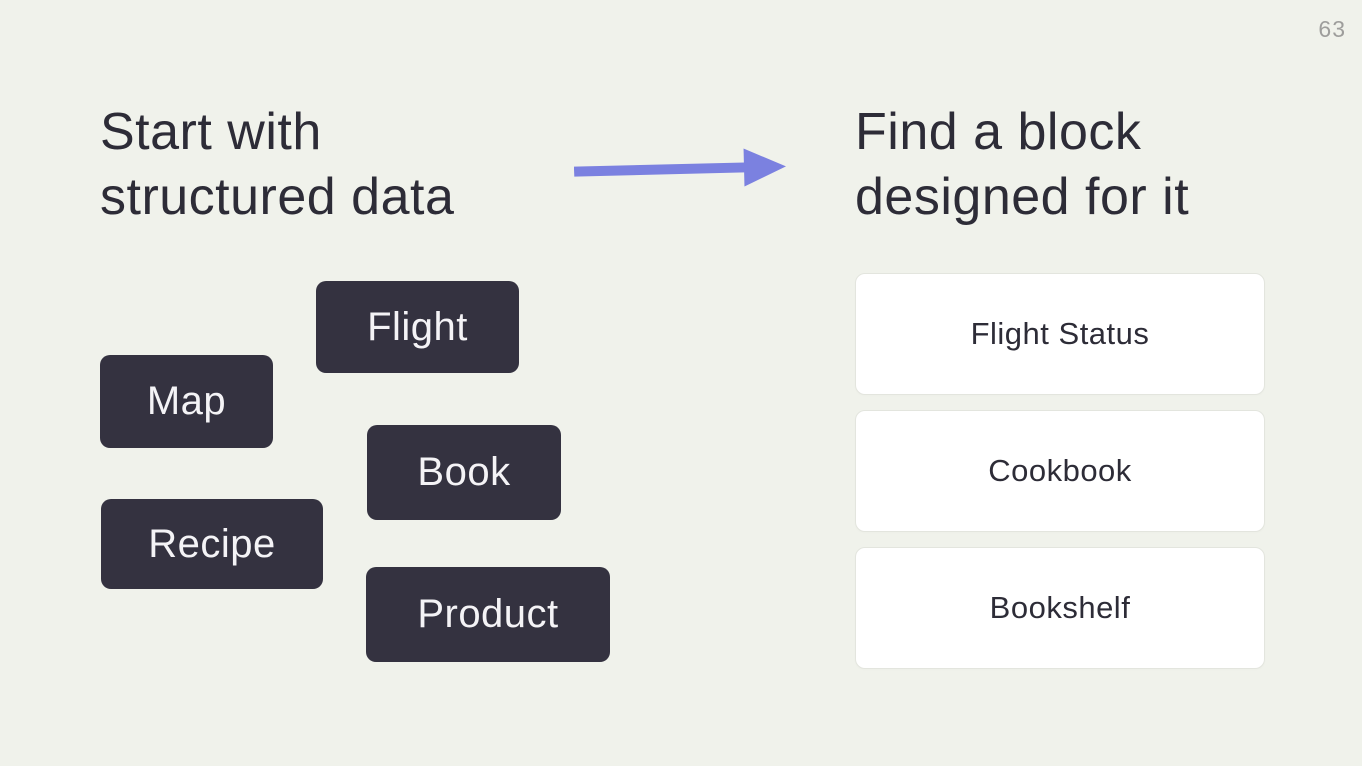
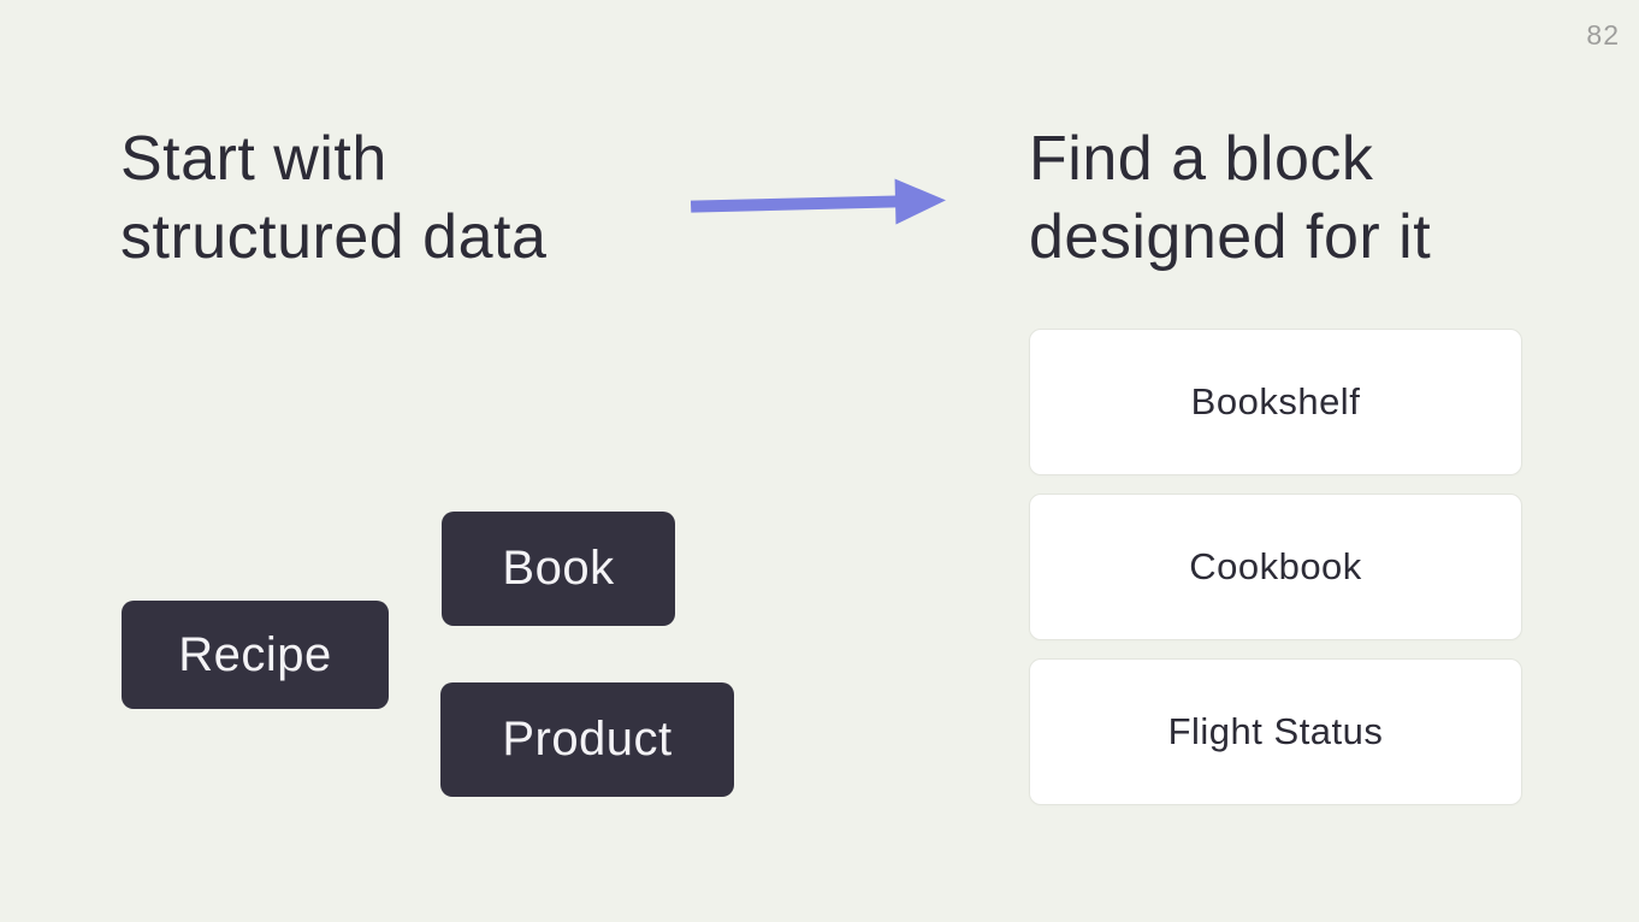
- 63
+ 82
  Start with
  structured data
  Find a block
  designed for it
- Flight
- Map
  Book
  Recipe
  Product
- Flight Status
+ Bookshelf
  Cookbook
- Bookshelf
+ Flight Status
